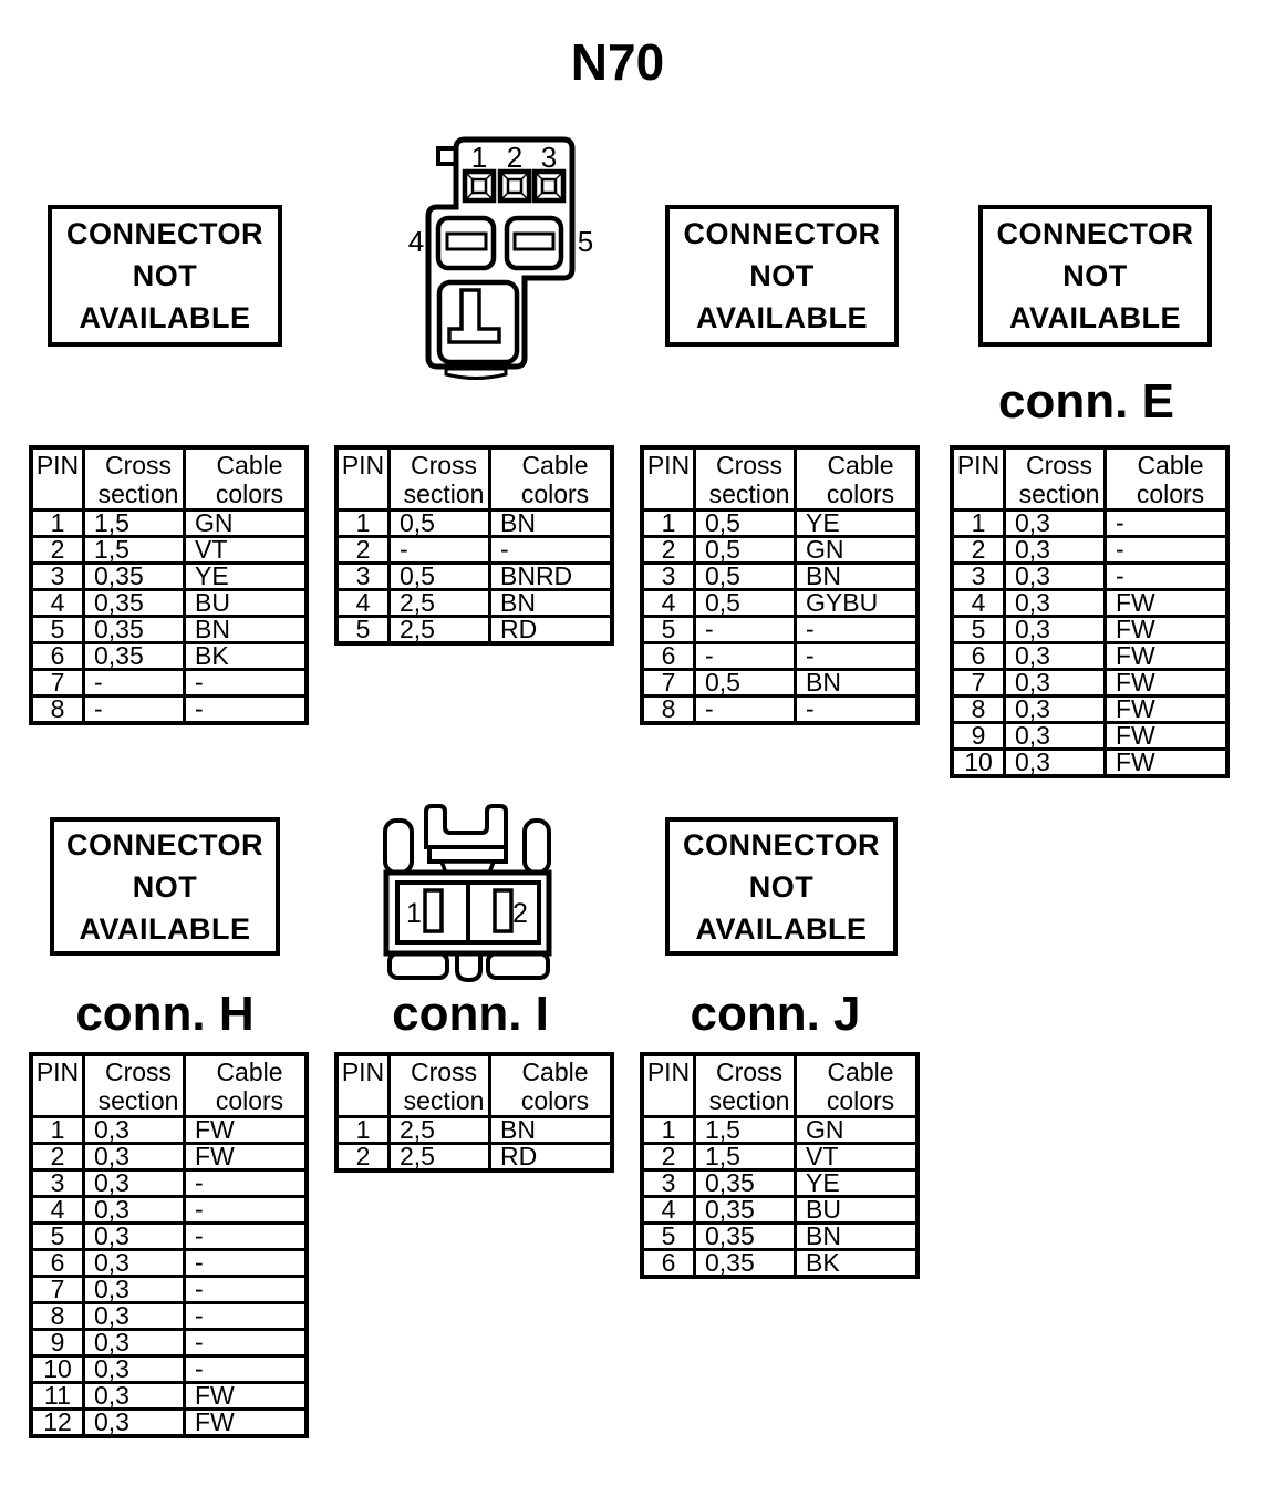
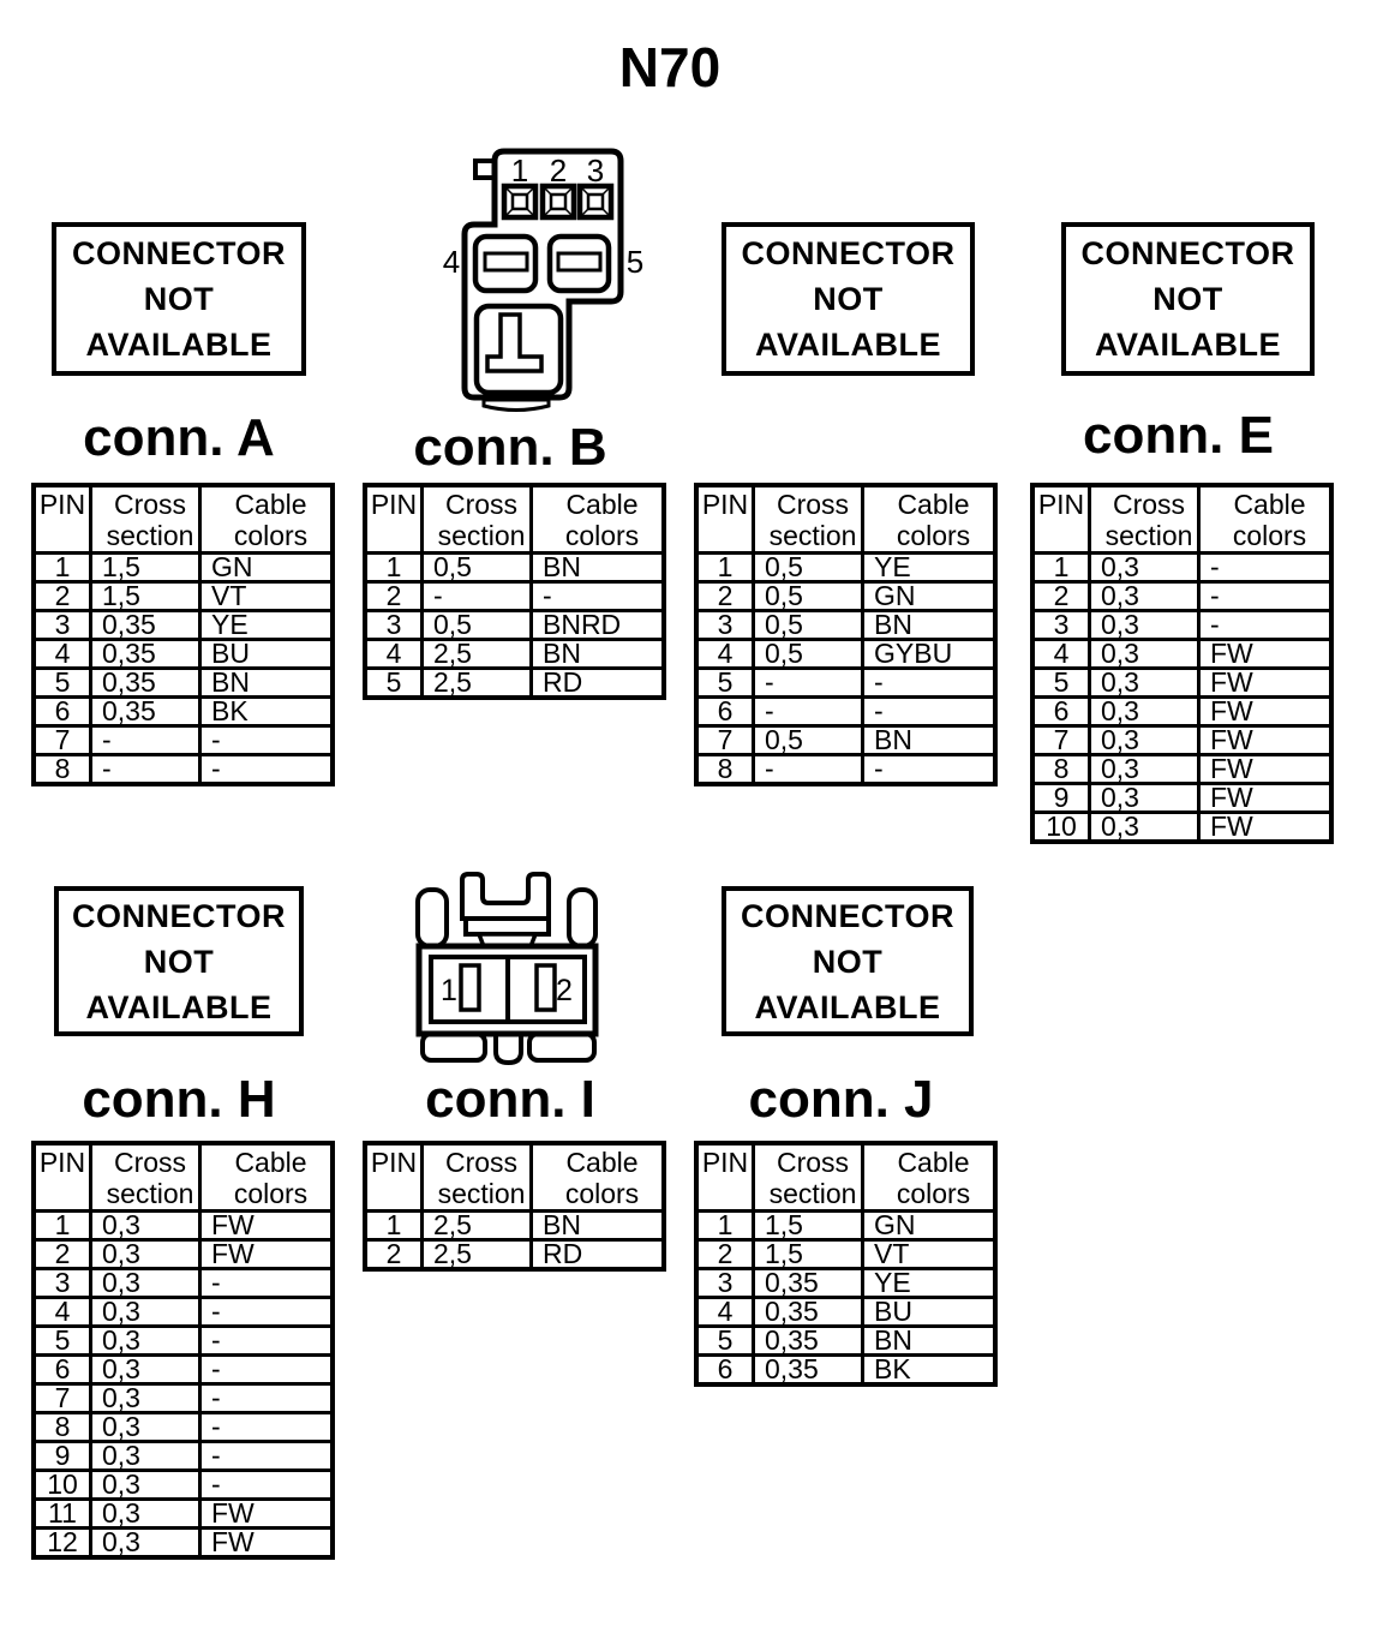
  N70
  CONNECTOR
  NOT
  AVAILABLE
  1
  2
  3
  4
  5
  CONNECTOR
  NOT
  AVAILABLE
  CONNECTOR
  NOT
  AVAILABLE
+ conn. A
+ conn. B
  conn. E
  PIN	Cross section	Cable colors
  1	1,5	GN
  2	1,5	VT
  3	0,35	YE
  4	0,35	BU
  5	0,35	BN
  6	0,35	BK
  7	-	-
  8	-	-
  PIN	Cross section	Cable colors
  1	0,5	BN
  2	-	-
  3	0,5	BNRD
  4	2,5	BN
  5	2,5	RD
  PIN	Cross section	Cable colors
  1	0,5	YE
  2	0,5	GN
  3	0,5	BN
  4	0,5	GYBU
  5	-	-
  6	-	-
  7	0,5	BN
  8	-	-
  PIN	Cross section	Cable colors
  1	0,3	-
  2	0,3	-
  3	0,3	-
  4	0,3	FW
  5	0,3	FW
  6	0,3	FW
  7	0,3	FW
  8	0,3	FW
  9	0,3	FW
  10	0,3	FW
  CONNECTOR
  NOT
  AVAILABLE
  1
  2
  CONNECTOR
  NOT
  AVAILABLE
  conn. H
  conn. I
  conn. J
  PIN	Cross section	Cable colors
  1	0,3	FW
  2	0,3	FW
  3	0,3	-
  4	0,3	-
  5	0,3	-
  6	0,3	-
  7	0,3	-
  8	0,3	-
  9	0,3	-
  10	0,3	-
  11	0,3	FW
  12	0,3	FW
  PIN	Cross section	Cable colors
  1	2,5	BN
  2	2,5	RD
  PIN	Cross section	Cable colors
  1	1,5	GN
  2	1,5	VT
  3	0,35	YE
  4	0,35	BU
  5	0,35	BN
  6	0,35	BK
